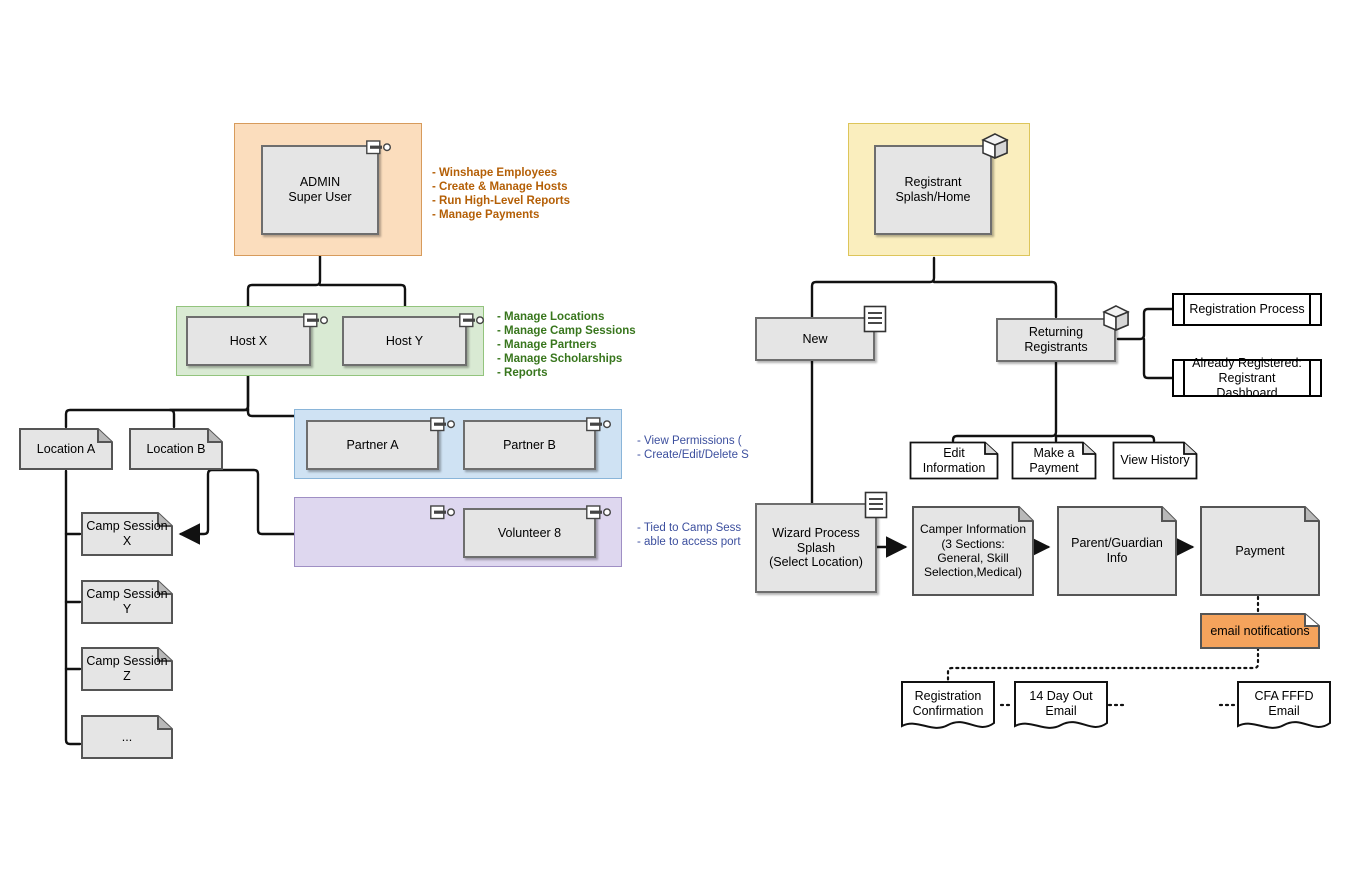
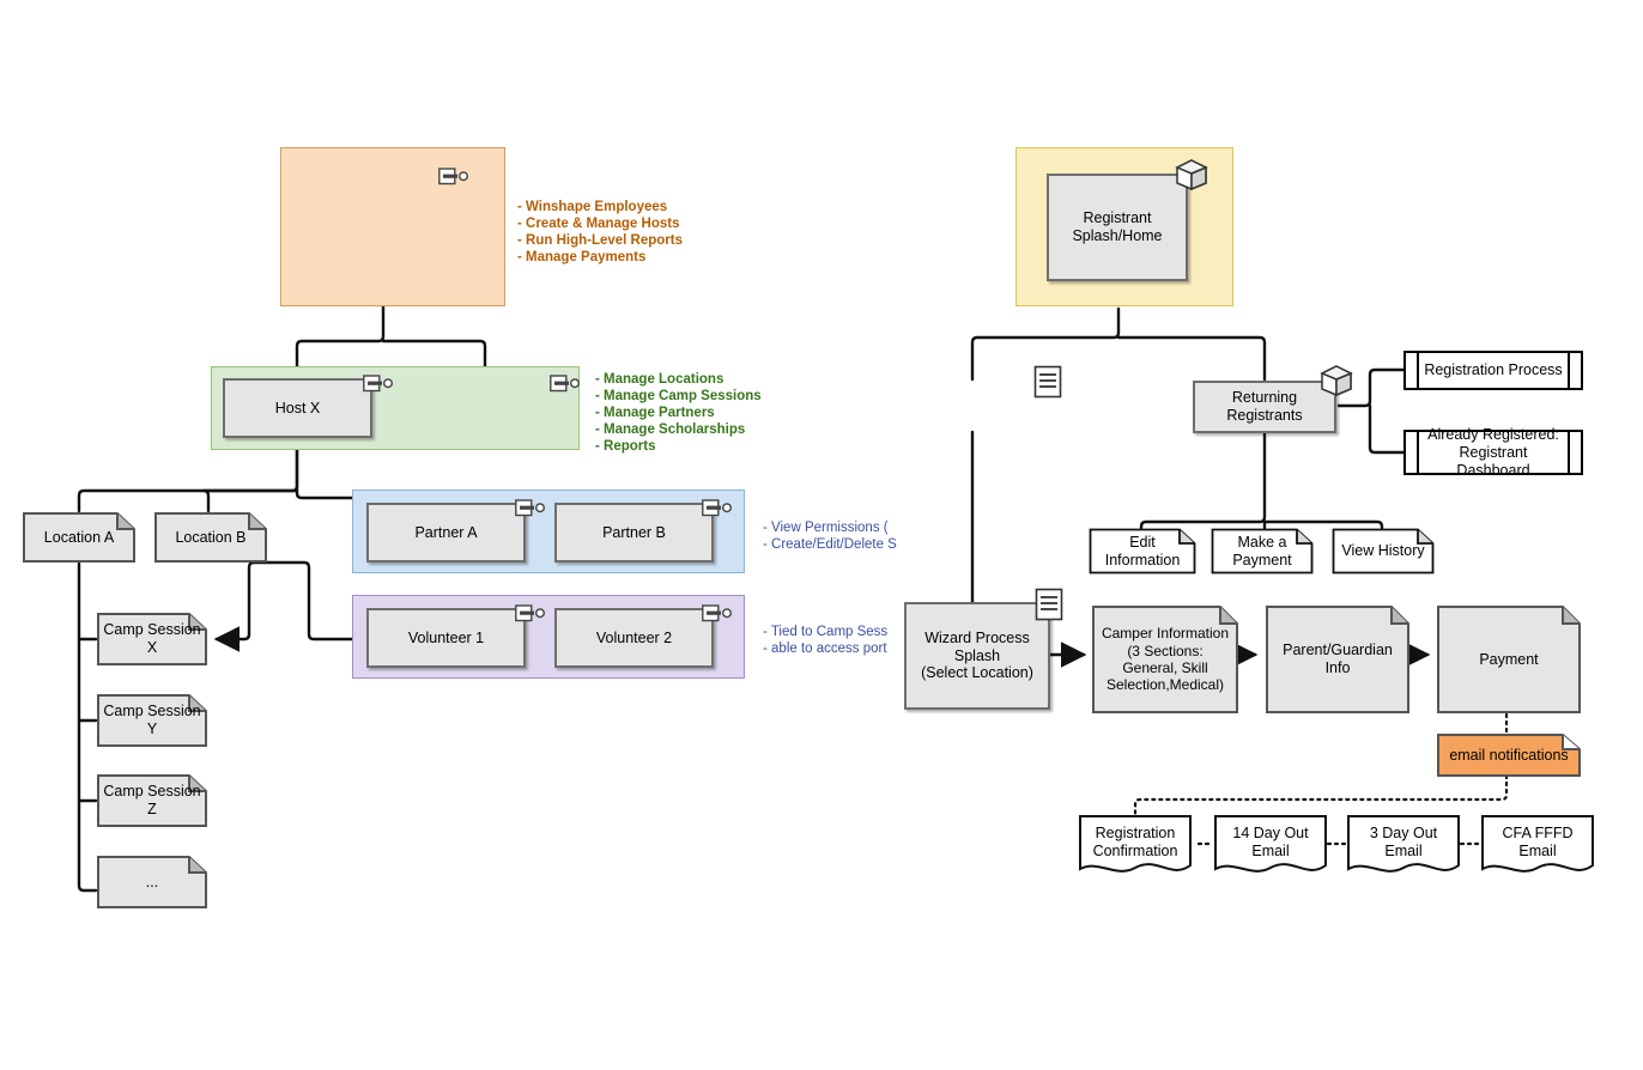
- ADMIN
- Super User
  - Winshape Employees
  - Create & Manage Hosts
  - Run High-Level Reports
  - Manage Payments
  Host X
- Host Y
  - Manage Locations
  - Manage Camp Sessions
  - Manage Partners
  - Manage Scholarships
  - Reports
  Partner A
  Partner B
  - View Permissions (
  - Create/Edit/Delete S
+ Volunteer 1
- Volunteer 8
+ Volunteer 2
  - Tied to Camp Sess
  - able to access port
  Location A
  Location B
  Camp Session
  X
  Camp Session
  Y
  Camp Session
  Z
  ...
  Registrant
  Splash/Home
- New
  Returning Registrants
  Registration Process
  Already Registered:
  Registrant Dashboard
  Edit
  Information
  Make a
  Payment
  View History
  Wizard Process
  Splash
  (Select Location)
  Camper Information
  (3 Sections: General, Skill
  Selection,Medical)
  Parent/Guardian Info
  Payment
  email notifications
  Registration
  Confirmation
  14 Day Out
  Email
+ 3 Day Out Email
  CFA FFFD Email
